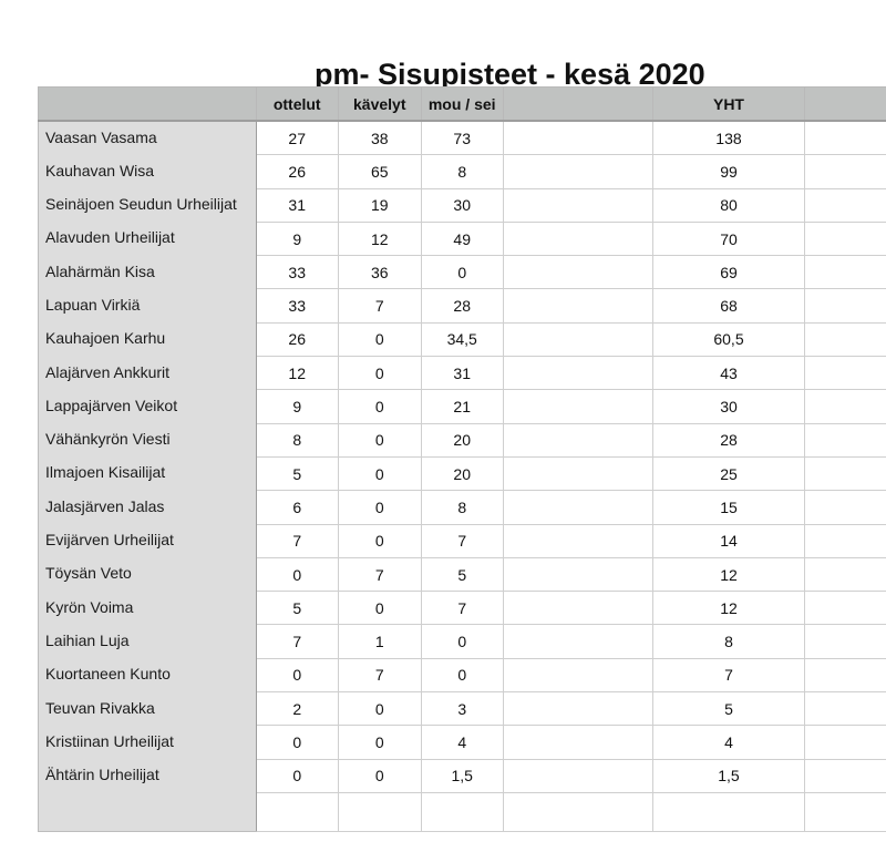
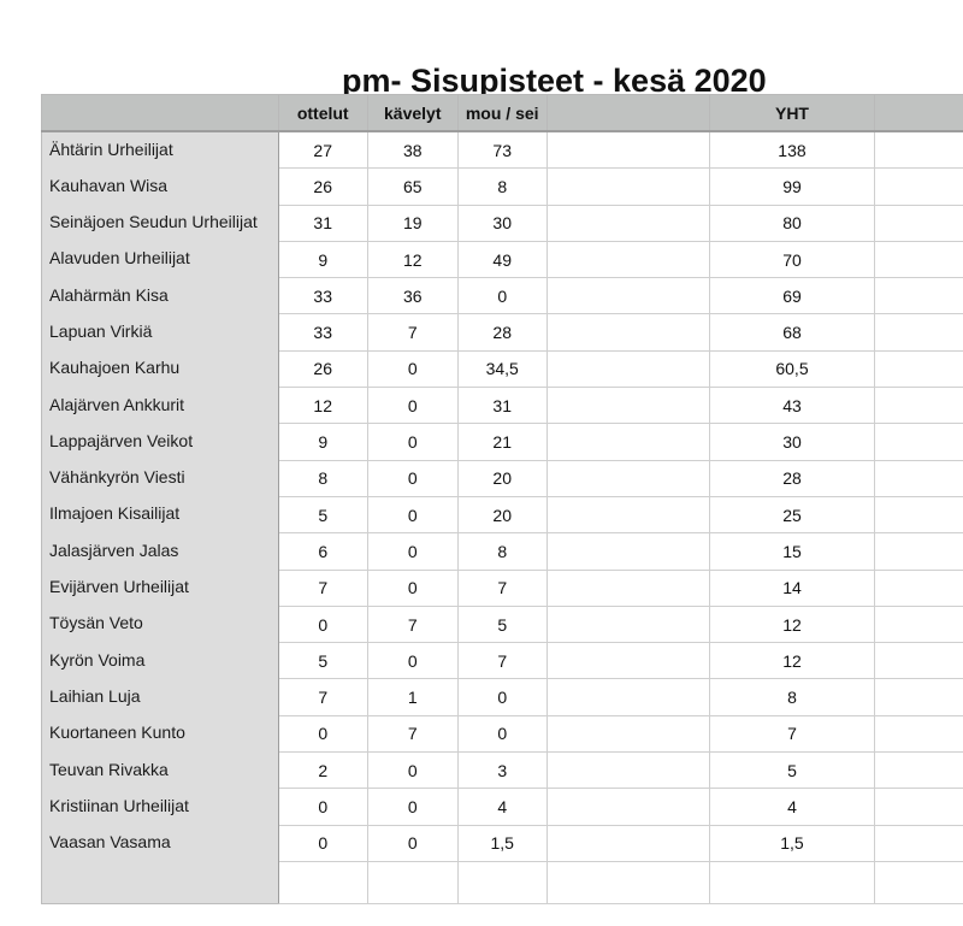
  pm- Sisupisteet - kesä 2020
  	ottelut	kävelyt	mou / sei		YHT
- Vaasan Vasama	27	38	73		138
+ Ähtärin Urheilijat	27	38	73		138
  Kauhavan Wisa	26	65	8		99
  Seinäjoen Seudun Urheilijat	31	19	30		80
  Alavuden Urheilijat	9	12	49		70
  Alahärmän Kisa	33	36	0		69
  Lapuan Virkiä	33	7	28		68
  Kauhajoen Karhu	26	0	34,5		60,5
  Alajärven Ankkurit	12	0	31		43
  Lappajärven Veikot	9	0	21		30
  Vähänkyrön Viesti	8	0	20		28
  Ilmajoen Kisailijat	5	0	20		25
  Jalasjärven Jalas	6	0	8		15
  Evijärven Urheilijat	7	0	7		14
  Töysän Veto	0	7	5		12
  Kyrön Voima	5	0	7		12
  Laihian Luja	7	1	0		8
  Kuortaneen Kunto	0	7	0		7
  Teuvan Rivakka	2	0	3		5
  Kristiinan Urheilijat	0	0	4		4
- Ähtärin Urheilijat	0	0	1,5		1,5
+ Vaasan Vasama	0	0	1,5		1,5
